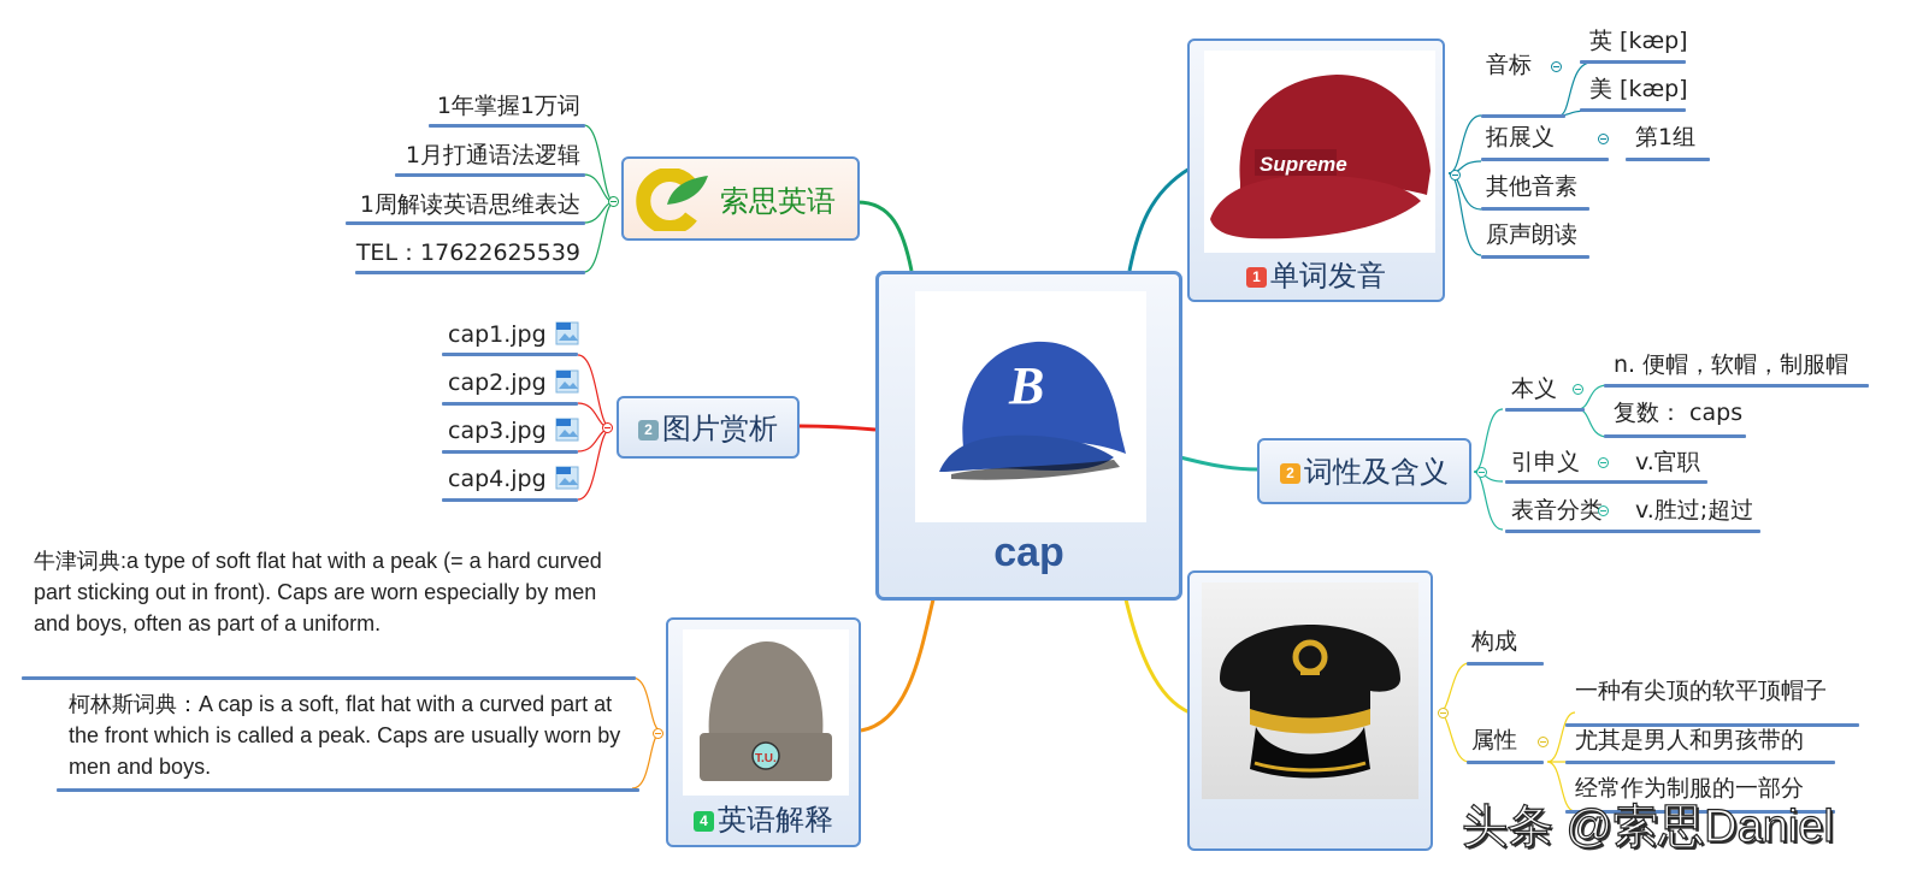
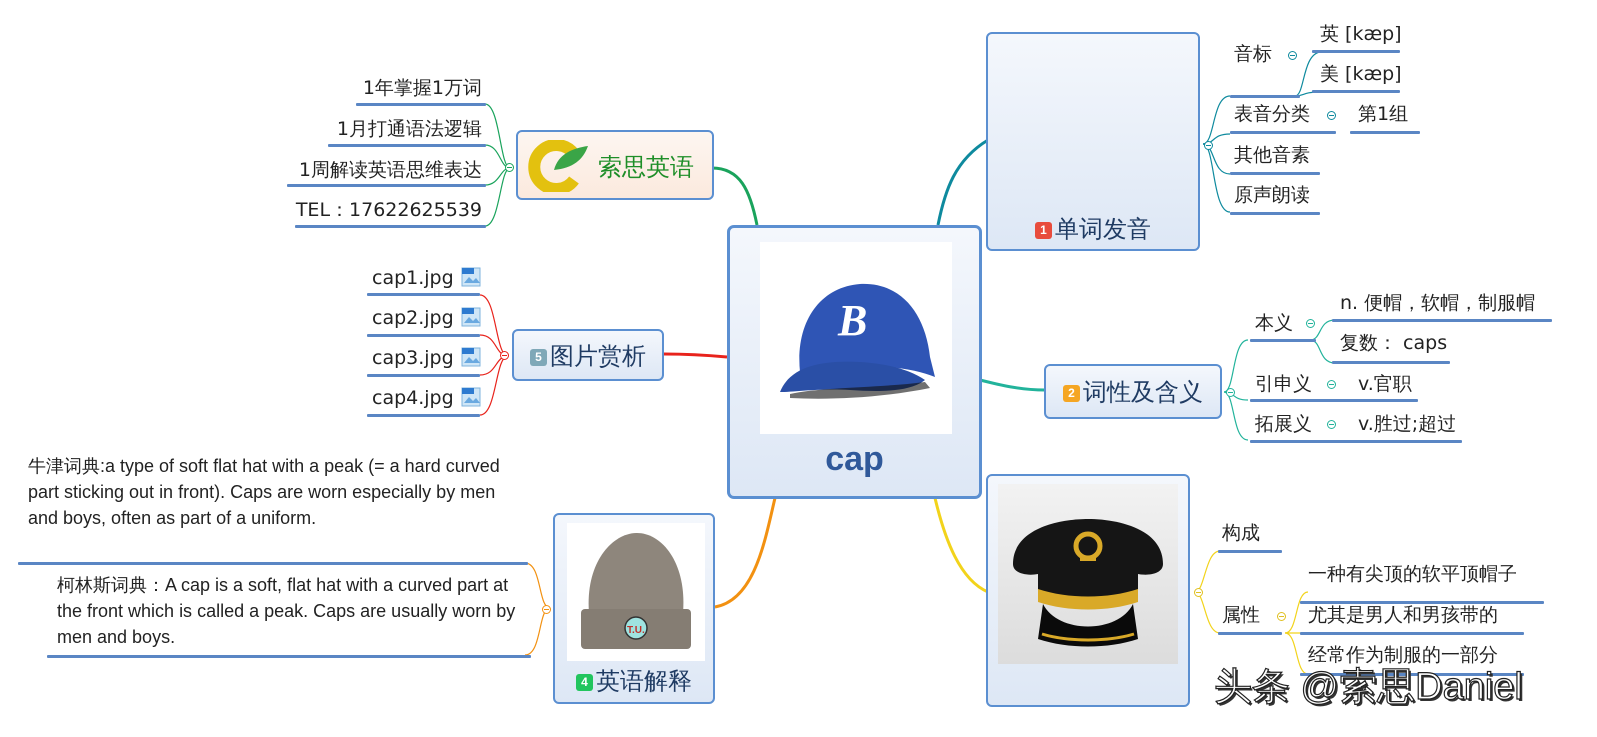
  B
  cap
  索思英语
  1年掌握1万词
  1月打通语法逻辑
  1周解读英语思维表达
  TEL：17622625539
- Supreme
  1 单词发音
  音标
  英 [kæp]
  美 [kæp]
- 拓展义
+ 表音分类
  第1组
  其他音素
  原声朗读
  2 词性及含义
  本义
  n. 便帽，软帽，制服帽
  复数： caps
  引申义
  v.官职
- 表音分类
+ 拓展义
  v.胜过;超过
  构成
  属性
  一种有尖顶的软平顶帽子
  尤其是男人和男孩带的
  经常作为制服的一部分
  T.U.
  4 英语解释
  牛津词典:a type of soft flat hat with a peak (= a hard curved part sticking out in front). Caps are worn especially by men and boys, often as part of a uniform.
  柯林斯词典：A cap is a soft, flat hat with a curved part at the front which is called a peak. Caps are usually worn by men and boys.
- 2 图片赏析
+ 5 图片赏析
  cap1.jpg
  cap2.jpg
  cap3.jpg
  cap4.jpg
  头条 @索思Daniel
